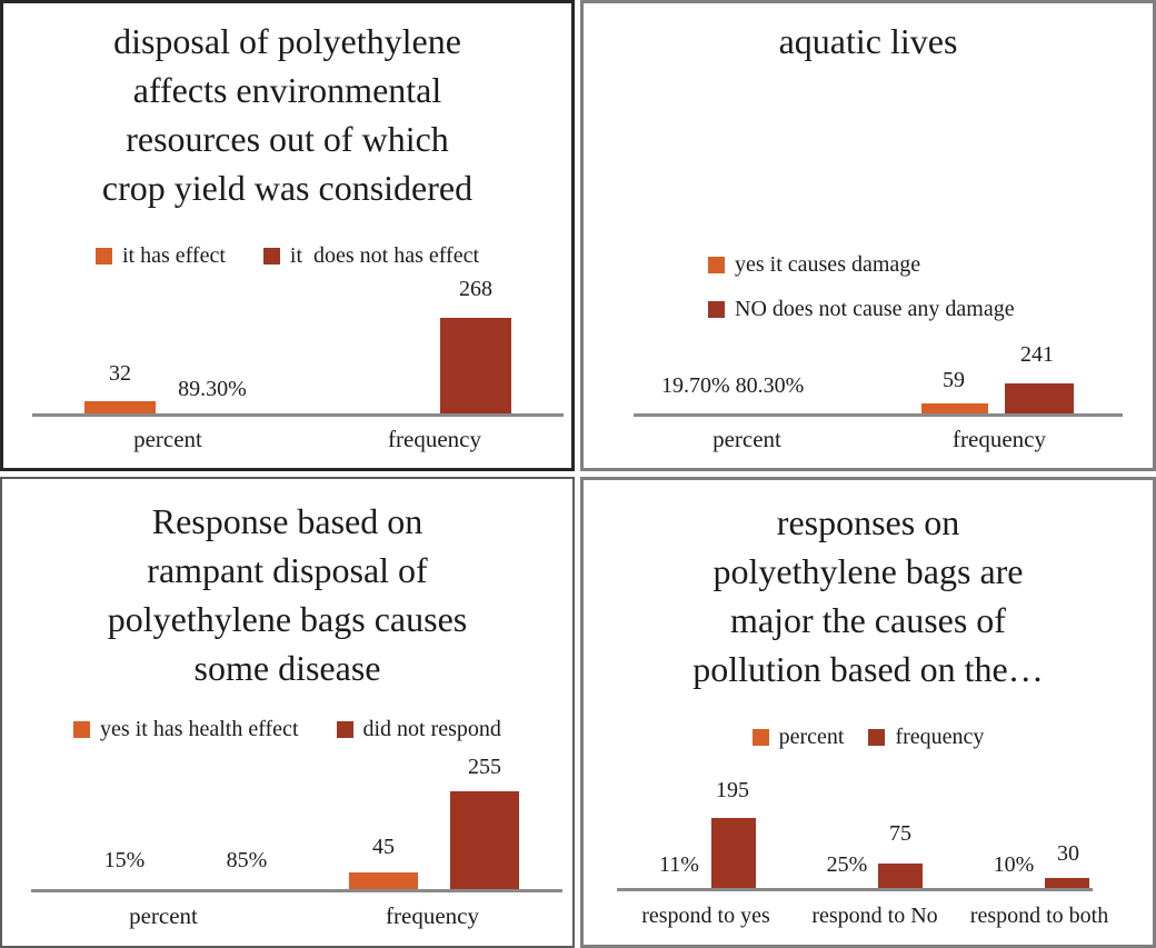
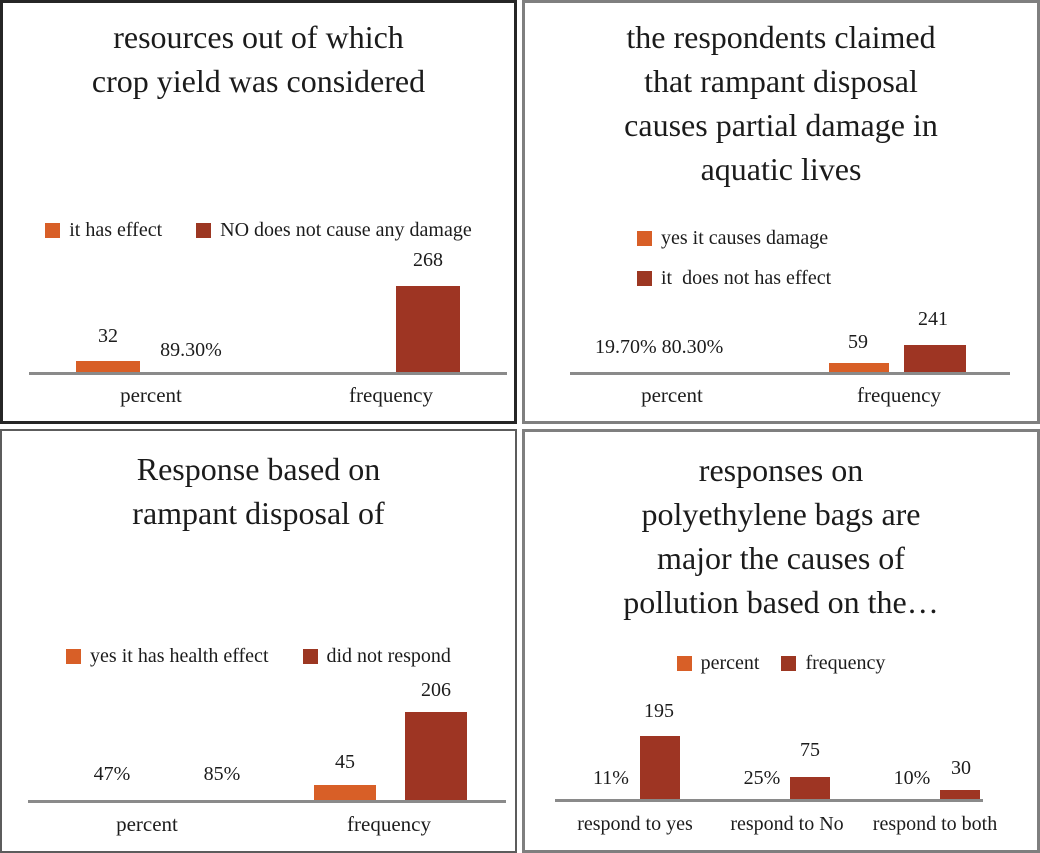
- disposal of polyethylene
- affects environmental
  resources out of which
  crop yield was considered
  it has effect
- it does not has effect
+ NO does not cause any damage
  32
  89.30%
  268
  percent
  frequency
+ the respondents claimed
+ that rampant disposal
+ causes partial damage in
  aquatic lives
  yes it causes damage
- NO does not cause any damage
+ it does not has effect
  19.70% 80.30%
  59
  241
  percent
  frequency
  Response based on
  rampant disposal of
- polyethylene bags causes
- some disease
  yes it has health effect
  did not respond
- 15%
+ 47%
  85%
  45
- 255
+ 206
  percent
  frequency
  responses on
  polyethylene bags are
  major the causes of
  pollution based on the…
  percent
  frequency
  195
  75
  30
  11%
  25%
  10%
  respond to yes
  respond to No
  respond to both
